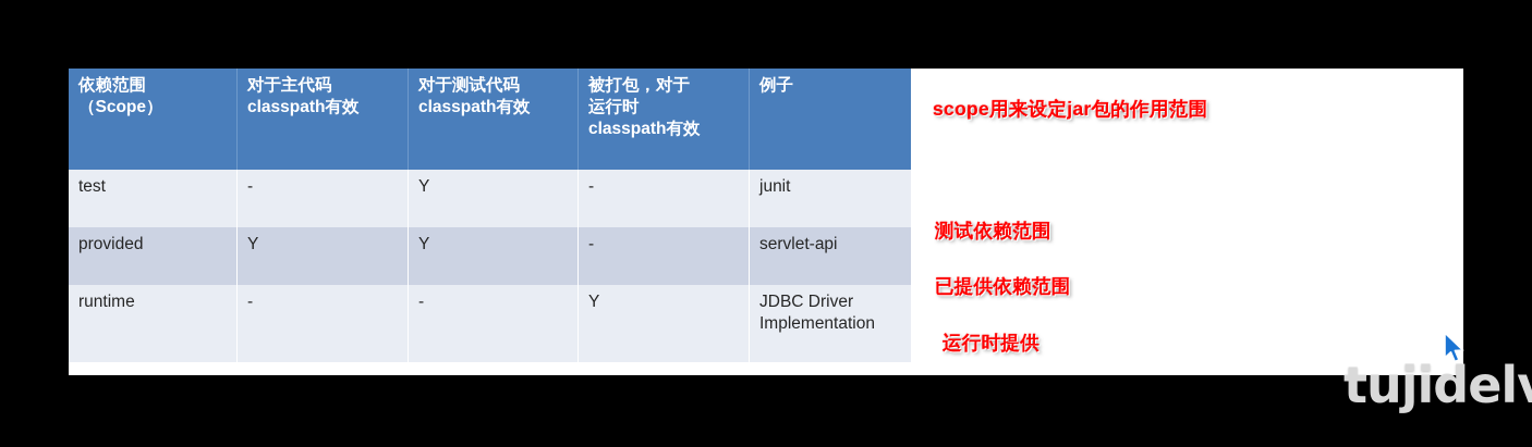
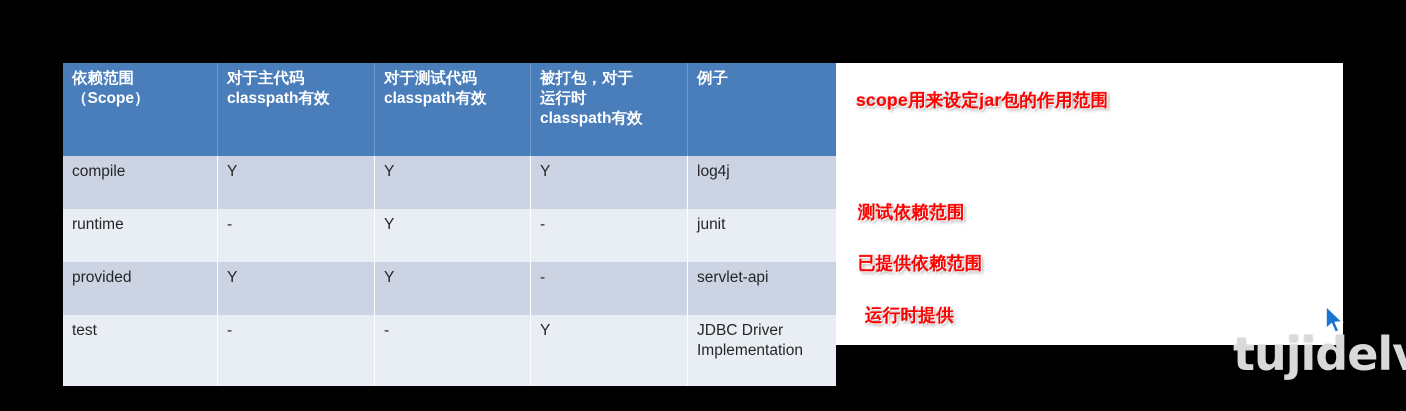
  依赖范围 （Scope）	对于主代码 classpath有效	对于测试代码 classpath有效	被打包，对于 运行时 classpath有效	例子
+ compile	Y	Y	Y	log4j
- test	-	Y	-	junit
+ runtime	-	Y	-	junit
  provided	Y	Y	-	servlet-api
- runtime	-	-	Y	JDBC Driver Implementation
+ test	-	-	Y	JDBC Driver Implementation
  scope用来设定jar包的作用范围
  测试依赖范围
  已提供依赖范围
  运行时提供
  tujidel
